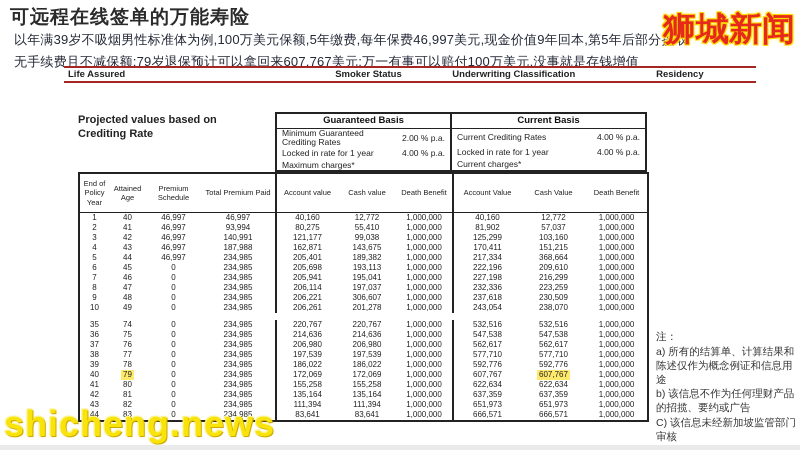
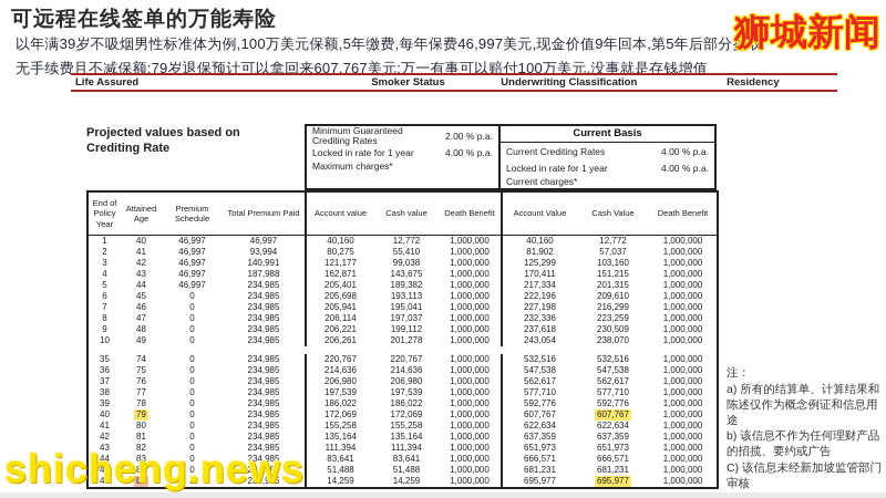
  可远程在线签单的万能寿险
  以年满39岁不吸烟男性标准体为例,100万美元保额,5年缴费,每年保费46,997美元,现金价值9年回本,第5年后部分提取
  无手续费且不减保额;79岁退保预计可以拿回来607,767美元;万一有事可以赔付100万美元,没事就是存钱增值
  狮城新闻
  Life Assured	Smoker Status	Underwriting Classification	Residency
  Projected values based on Crediting Rate
- Guaranteed Basis
  Minimum Guaranteed Crediting Rates
  2.00 % p.a.
  Locked in rate for 1 year
  4.00 % p.a.
  Maximum charges*
  Current Basis
  Current Crediting Rates
  4.00 % p.a.
  Locked in rate for 1 year
  4.00 % p.a.
  Current charges*
  End of Policy Year	Attained Age	Premium Schedule	Total Premium Paid	Account value	Cash value	Death Benefit	Account Value	Cash Value	Death Benefit
  1	40	46,997	46,997	40,160	12,772	1,000,000	40,160	12,772	1,000,000
  2	41	46,997	93,994	80,275	55,410	1,000,000	81,902	57,037	1,000,000
  3	42	46,997	140,991	121,177	99,038	1,000,000	125,299	103,160	1,000,000
  4	43	46,997	187,988	162,871	143,675	1,000,000	170,411	151,215	1,000,000
- 5	44	46,997	234,985	205,401	189,382	1,000,000	217,334	368,664	1,000,000
+ 5	44	46,997	234,985	205,401	189,382	1,000,000	217,334	201,315	1,000,000
  6	45	0	234,985	205,698	193,113	1,000,000	222,196	209,610	1,000,000
  7	46	0	234,985	205,941	195,041	1,000,000	227,198	216,299	1,000,000
  8	47	0	234,985	206,114	197,037	1,000,000	232,336	223,259	1,000,000
- 9	48	0	234,985	206,221	306,607	1,000,000	237,618	230,509	1,000,000
+ 9	48	0	234,985	206,221	199,112	1,000,000	237,618	230,509	1,000,000
  10	49	0	234,985	206,261	201,278	1,000,000	243,054	238,070	1,000,000
  35	74	0	234,985	220,767	220,767	1,000,000	532,516	532,516	1,000,000
  36	75	0	234,985	214,636	214,636	1,000,000	547,538	547,538	1,000,000
  37	76	0	234,985	206,980	206,980	1,000,000	562,617	562,617	1,000,000
  38	77	0	234,985	197,539	197,539	1,000,000	577,710	577,710	1,000,000
  39	78	0	234,985	186,022	186,022	1,000,000	592,776	592,776	1,000,000
  40	79	0	234,985	172,069	172,069	1,000,000	607,767	607,767	1,000,000
  41	80	0	234,985	155,258	155,258	1,000,000	622,634	622,634	1,000,000
  42	81	0	234,985	135,164	135,164	1,000,000	637,359	637,359	1,000,000
  43	82	0	234,985	111,394	111,394	1,000,000	651,973	651,973	1,000,000
  44	83	0	234,985	83,641	83,641	1,000,000	666,571	666,571	1,000,000
+ 45	84	0	234,985	51,488	51,488	1,000,000	681,231	681,231	1,000,000
+ 46	85	0	234,985	14,259	14,259	1,000,000	695,977	695,977	1,000,000
  注：
  a) 所有的结算单、计算结果和陈述仅作为概念例证和信息用途
  b) 该信息不作为任何理财产品的招揽、要约或广告
  C) 该信息未经新加坡监管部门审核
  shicheng.news
